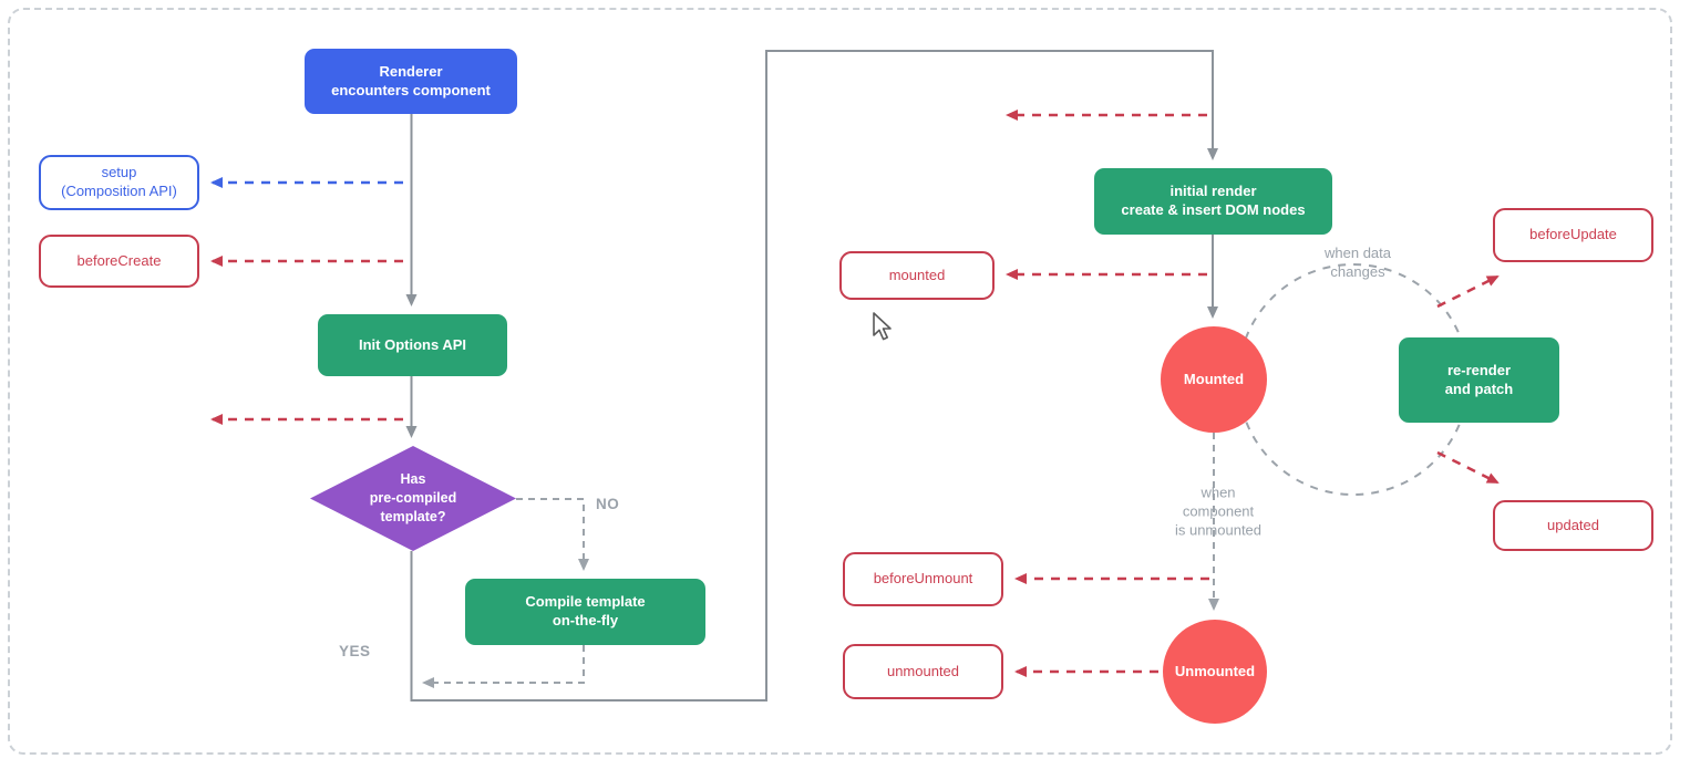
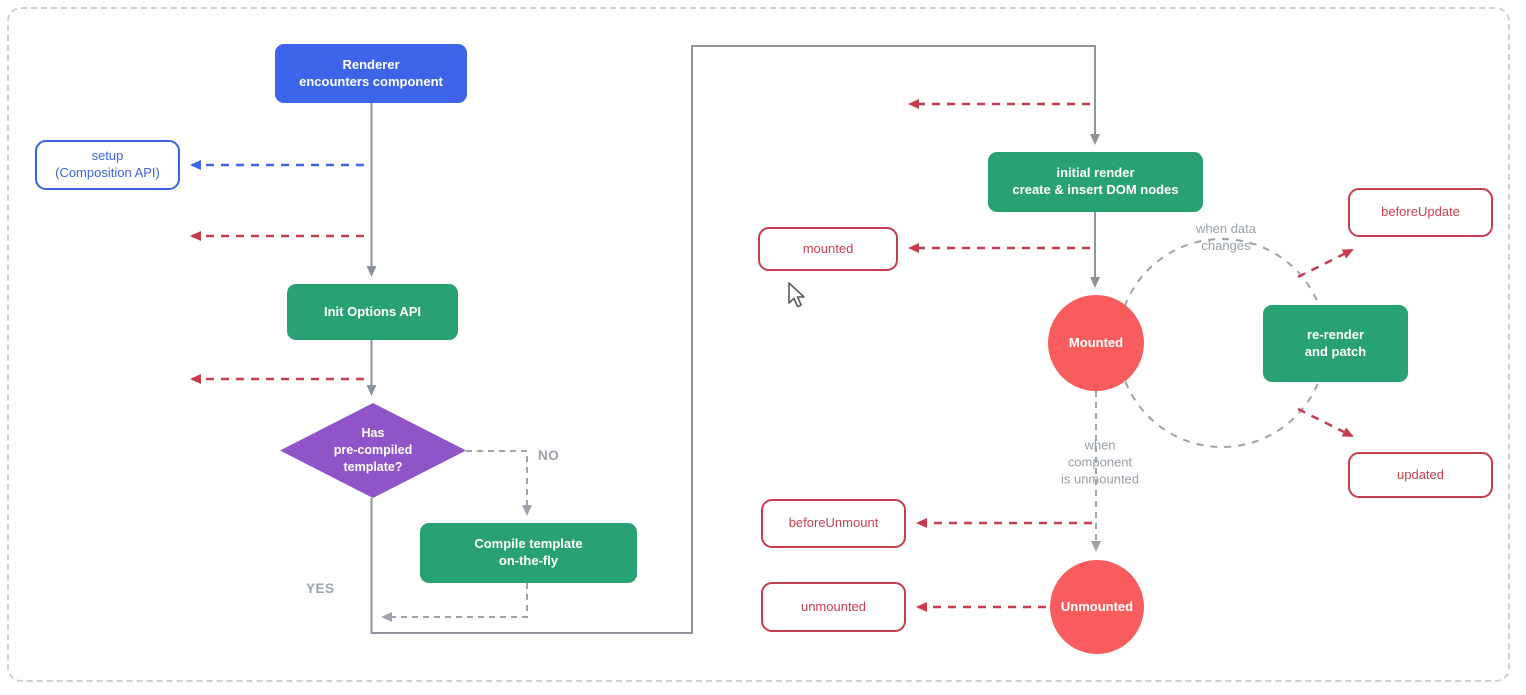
  Renderer
  encounters component
  setup
  (Composition API)
- beforeCreate
  Init Options API
  Has
  pre-compiled
  template?
  Compile template
  on-the-fly
  initial render
  create & insert DOM nodes
  mounted
  Mounted
  re-render
  and patch
  beforeUpdate
  updated
  beforeUnmount
  unmounted
  Unmounted
  NO
  YES
  when data
  changes
  when
  component
  is unmounted
